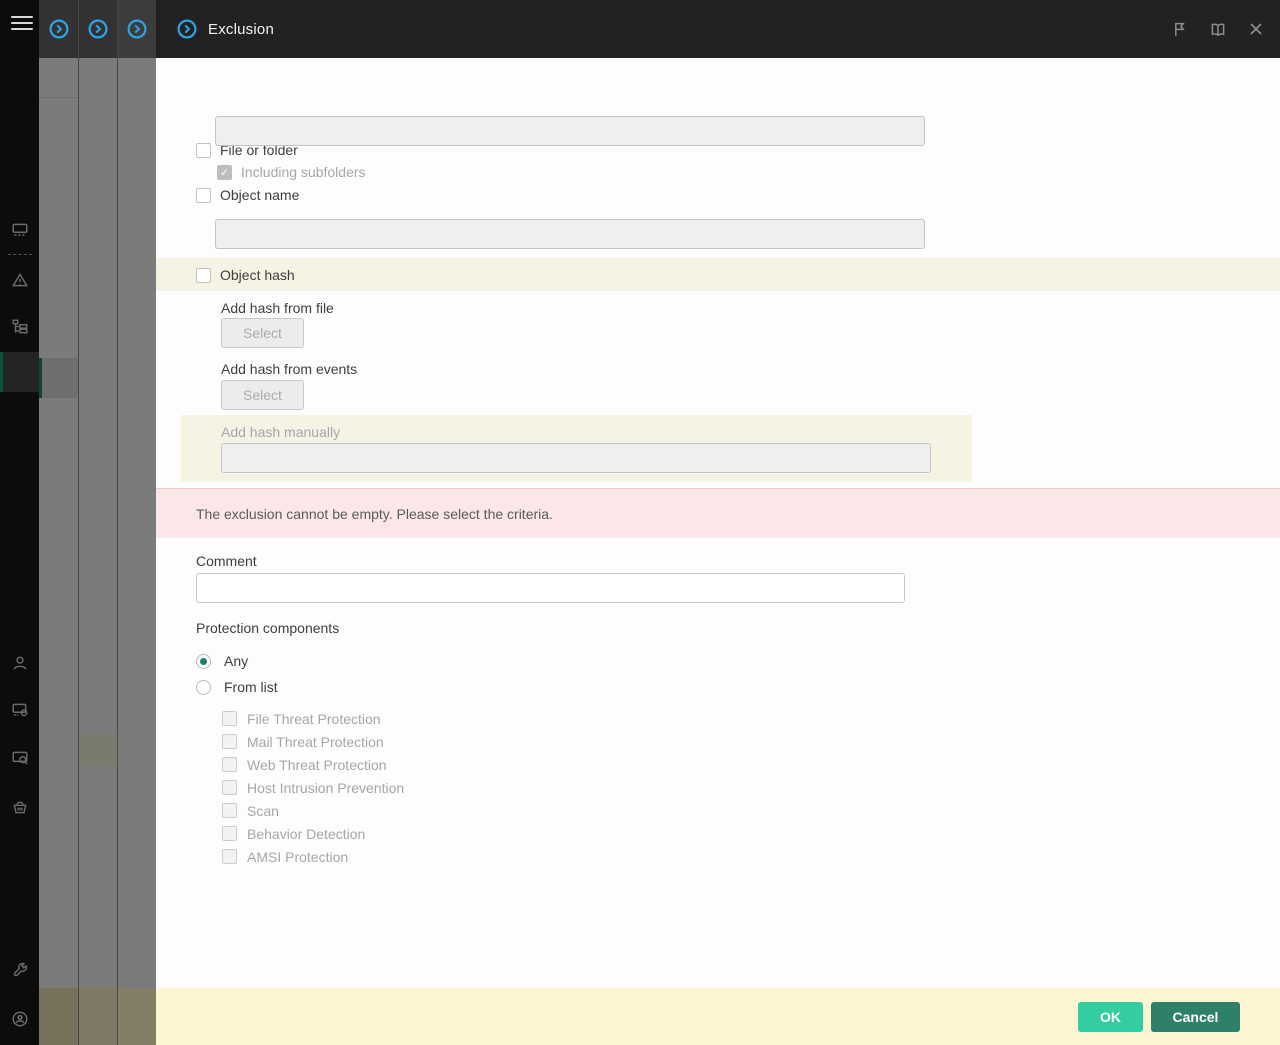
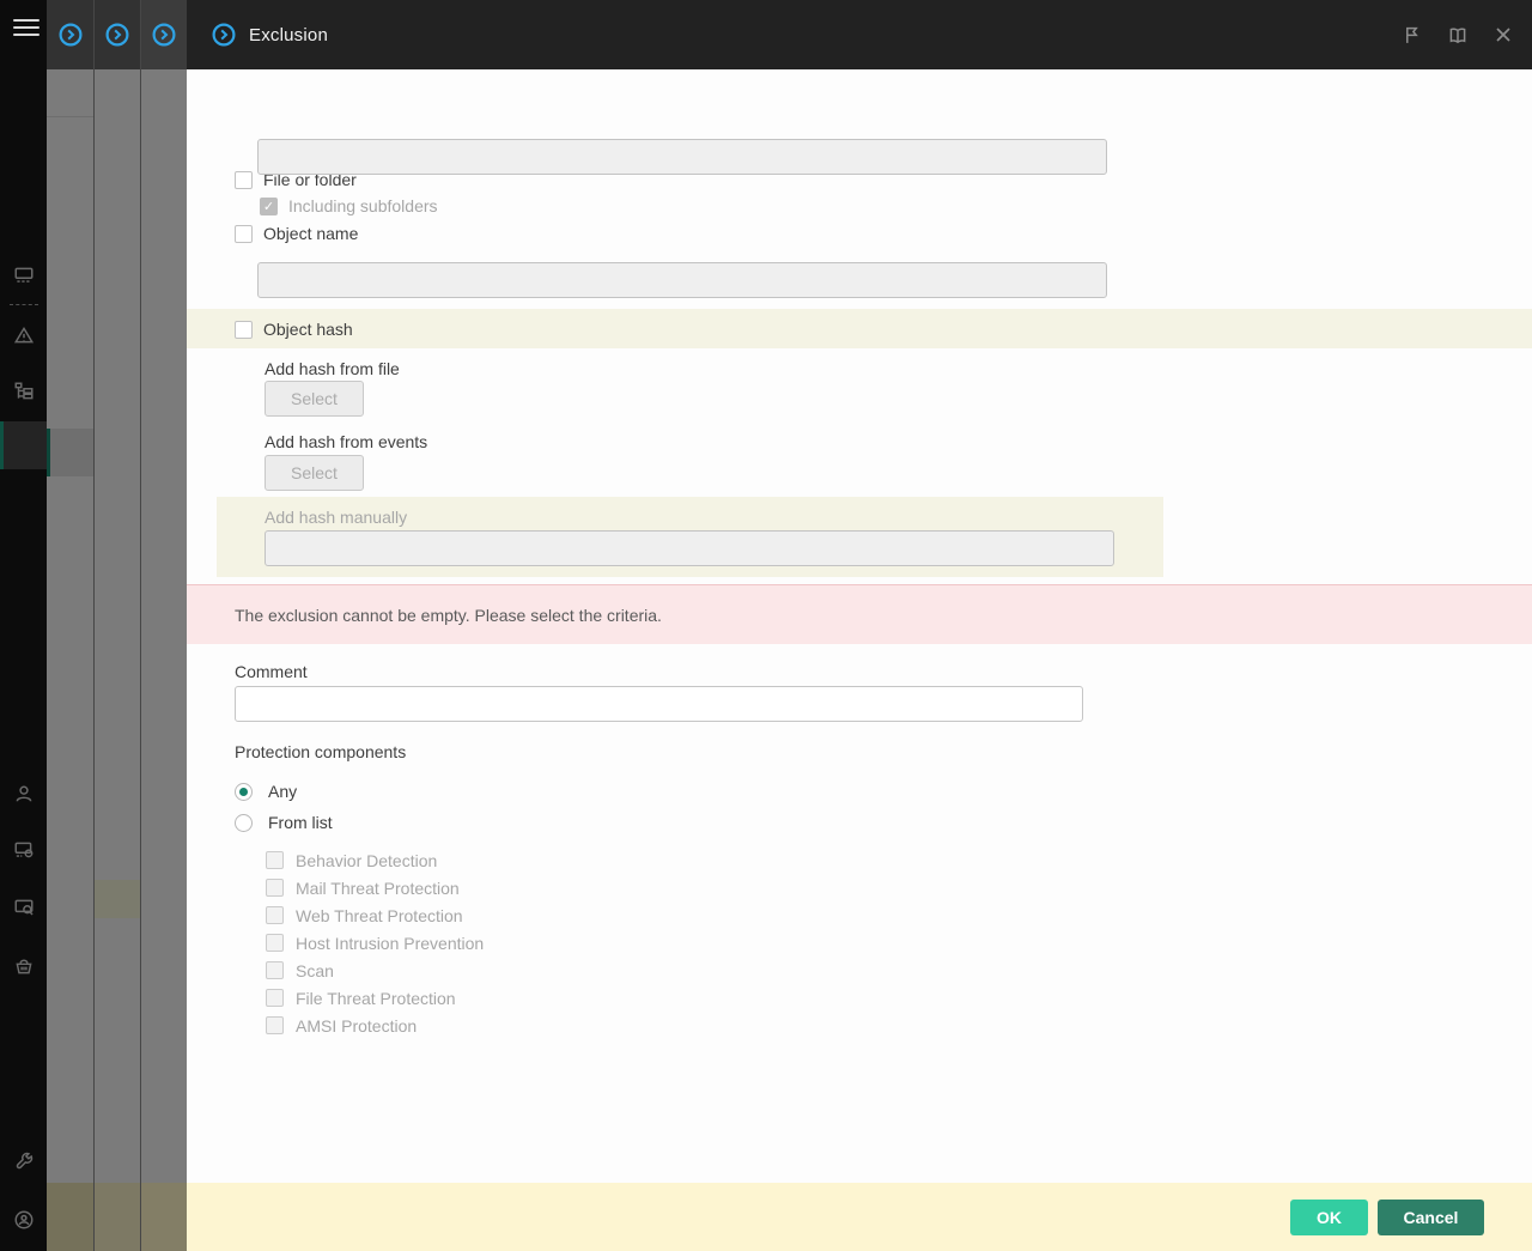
  Exclusion
  File or folder
  ✓
  Including subfolders
  Object name
  Object hash
  Add hash from file
  Select
  Add hash from events
  Select
  Add hash manually
  The exclusion cannot be empty. Please select the criteria.
  Comment
  Protection components
  Any
  From list
- File Threat Protection
+ Behavior Detection
  Mail Threat Protection
  Web Threat Protection
  Host Intrusion Prevention
  Scan
- Behavior Detection
+ File Threat Protection
  AMSI Protection
  OK
  Cancel
